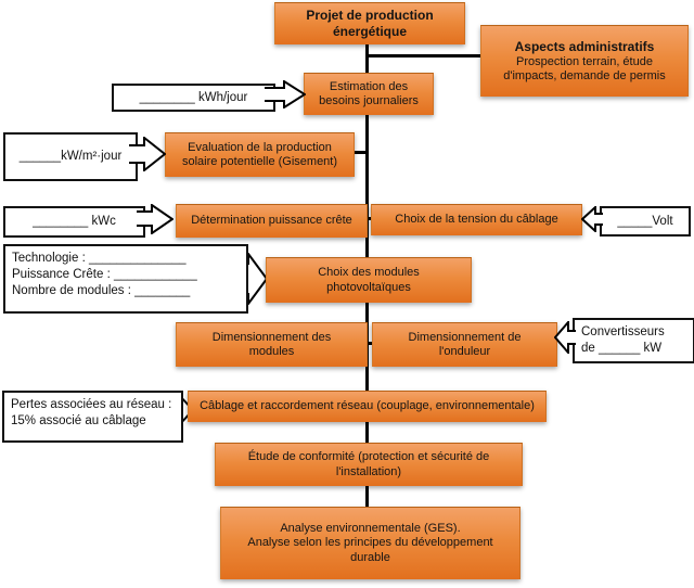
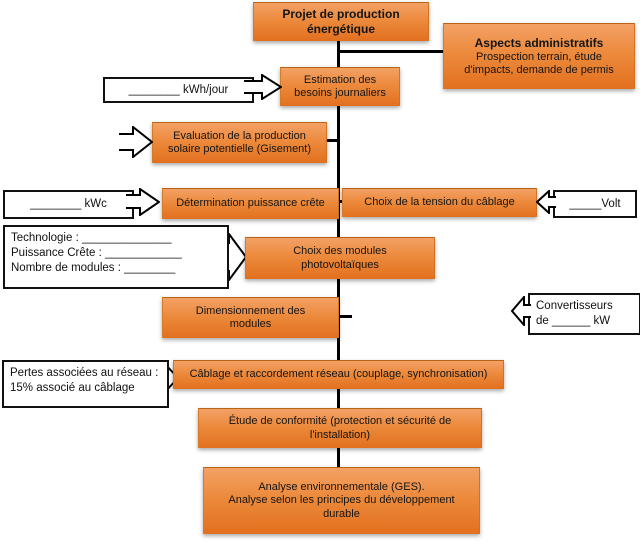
  Projet de production
  énergétique
  Aspects administratifs
  Prospection terrain, étude
  d'impacts, demande de permis
  Estimation des
  besoins journaliers
  Evaluation de la production
  solaire potentielle (Gisement)
  Détermination puissance crête
  Choix de la tension du câblage
  Choix des modules
  photovoltaïques
  Dimensionnement des
  modules
- Dimensionnement de
- l'onduleur
- Câblage et raccordement réseau (couplage, environnementale)
+ Câblage et raccordement réseau (couplage, synchronisation)
  Étude de conformité (protection et sécurité de
  l'installation)
  Analyse environnementale (GES).
  Analyse selon les principes du développement
  durable
  ________ kWh/jour
- ______kW/m²·jour
  ________ kWc
  _____Volt
  Technologie : ______________
  Puissance Crête : ____________
  Nombre de modules : ________
  Convertisseurs
  de ______ kW
  Pertes associées au réseau :
  15% associé au câblage
